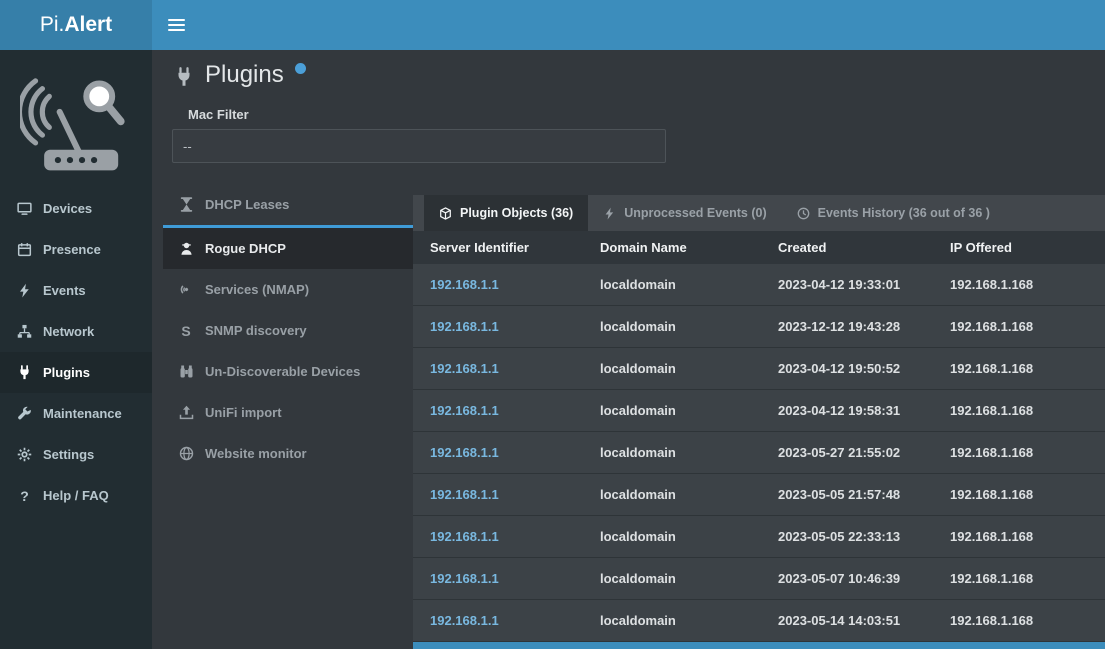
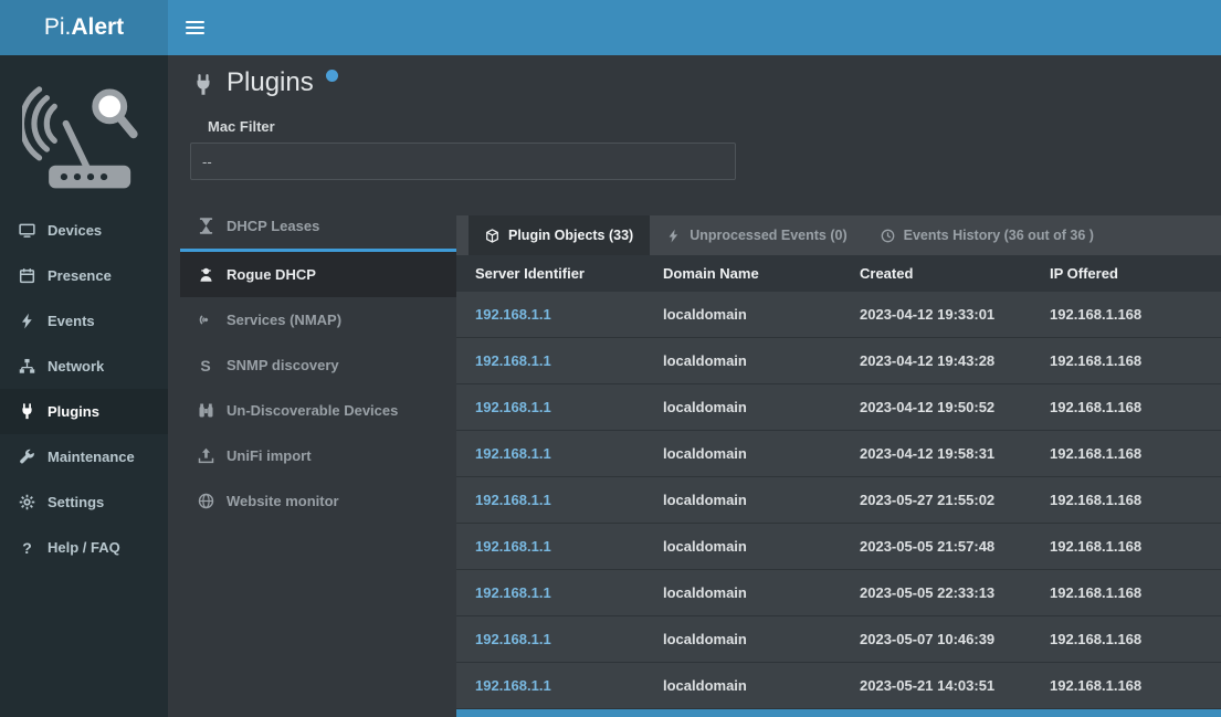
  Pi.
  Alert
  Devices
  Presence
  Events
  Network
  Plugins
  Maintenance
  Settings
  ?
  Help / FAQ
  Plugins
  Mac Filter
  --
  DHCP Leases
  Rogue DHCP
  Services (NMAP)
  S
  SNMP discovery
  Un-Discoverable Devices
  UniFi import
  Website monitor
- Plugin Objects (36)
+ Plugin Objects (33)
  Unprocessed Events (0)
  Events History (36 out of 36 )
  Server Identifier
  Domain Name
  Created
  IP Offered
  192.168.1.1
  localdomain
  2023-04-12 19:33:01
  192.168.1.168
  192.168.1.1
  localdomain
- 2023-12-12 19:43:28
+ 2023-04-12 19:43:28
  192.168.1.168
  192.168.1.1
  localdomain
  2023-04-12 19:50:52
  192.168.1.168
  192.168.1.1
  localdomain
  2023-04-12 19:58:31
  192.168.1.168
  192.168.1.1
  localdomain
  2023-05-27 21:55:02
  192.168.1.168
  192.168.1.1
  localdomain
  2023-05-05 21:57:48
  192.168.1.168
  192.168.1.1
  localdomain
  2023-05-05 22:33:13
  192.168.1.168
  192.168.1.1
  localdomain
  2023-05-07 10:46:39
  192.168.1.168
  192.168.1.1
  localdomain
- 2023-05-14 14:03:51
+ 2023-05-21 14:03:51
  192.168.1.168
